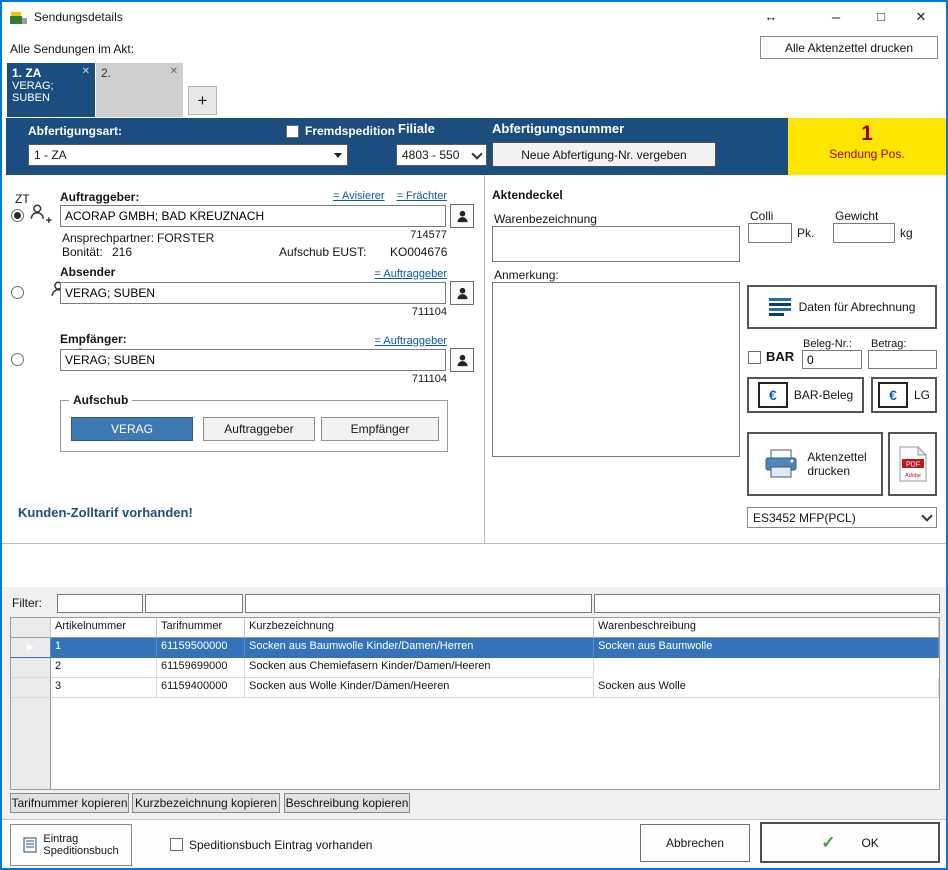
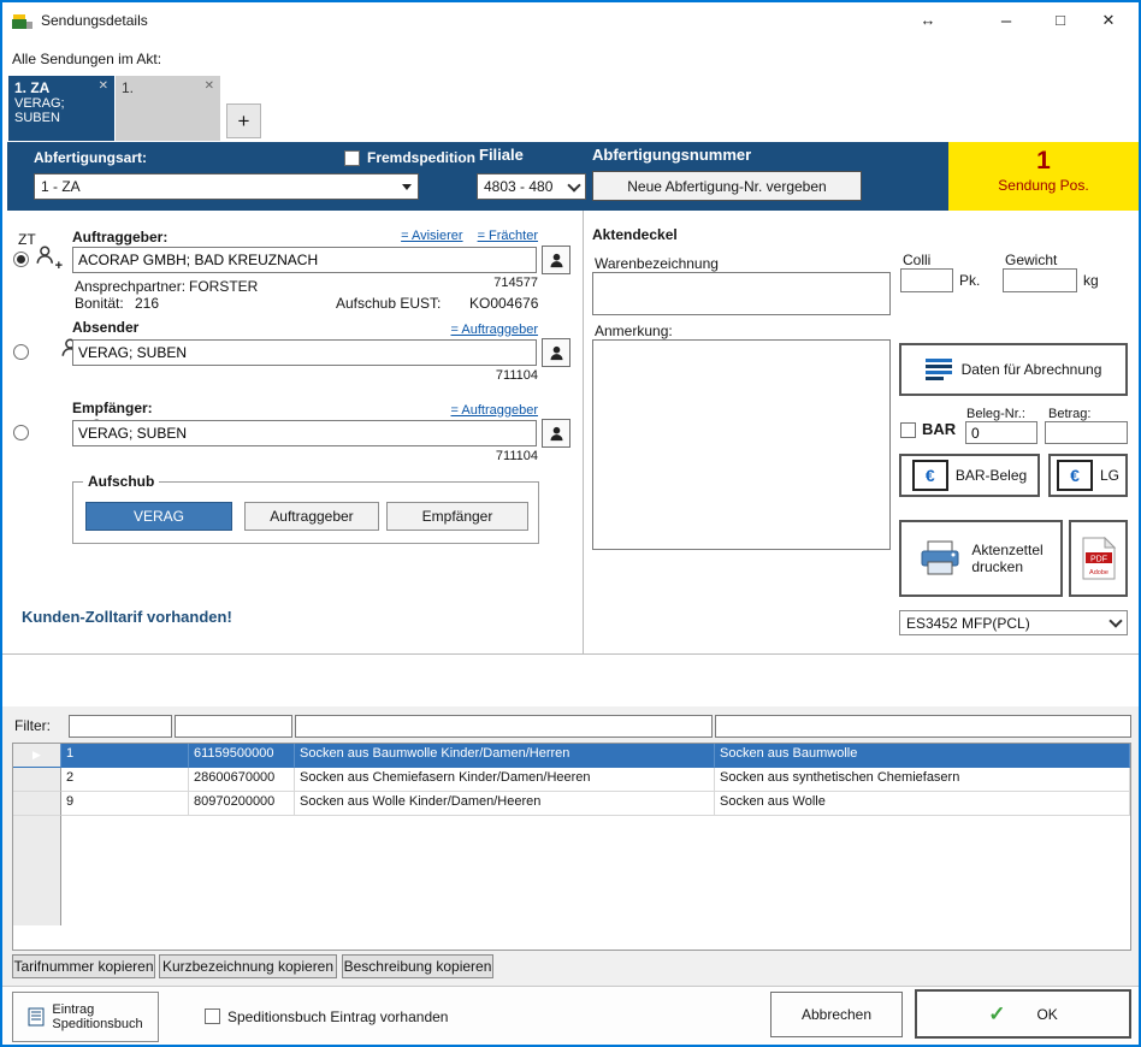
  Sendungsdetails
  ↔
  –
  □
  ✕
  Alle Sendungen im Akt:
- Alle Aktenzettel drucken
  1. ZA
  ✕
  VERAG;
  SUBEN
- 2.
+ 1.
  ✕
  +
  Abfertigungsart:
  Fremdspedition
  1 - ZA
  Filiale
- 4803 - 550
+ 4803 - 480
  Abfertigungsnummer
  Neue Abfertigung-Nr. vergeben
  1
  Sendung Pos.
  ZT
  +
  Auftraggeber:
  = Avisierer
  = Frächter
  ACORAP GMBH; BAD KREUZNACH
  714577
  Ansprechpartner:
  FORSTER
  Bonität:
  216
  Aufschub EUST:
  KO004676
  Absender
  = Auftraggeber
  VERAG; SUBEN
  711104
  Empfänger:
  = Auftraggeber
  VERAG; SUBEN
  711104
  Aufschub
  VERAG
  Auftraggeber
  Empfänger
  Kunden-Zolltarif vorhanden!
  Aktendeckel
  Warenbezeichnung
  Anmerkung:
  Colli
  Pk.
  Gewicht
  kg
  Daten für Abrechnung
  BAR
  Beleg-Nr.:
  0
  Betrag:
  €
  BAR-Beleg
  €
  LG
  Aktenzettel
  drucken
  ES3452 MFP(PCL)
  Filter:
- Artikelnummer
- Tarifnummer
- Kurzbezeichnung
- Warenbeschreibung
  1
  61159500000
  Socken aus Baumwolle Kinder/Damen/Herren
  Socken aus Baumwolle
  2
- 61159699000
+ 28600670000
  Socken aus Chemiefasern Kinder/Damen/Heeren
+ Socken aus synthetischen Chemiefasern
- 3
+ 9
- 61159400000
+ 80970200000
  Socken aus Wolle Kinder/Damen/Heeren
  Socken aus Wolle
  Tarifnummer kopieren
  Kurzbezeichnung kopieren
  Beschreibung kopieren
  Eintrag
  Speditionsbuch
  Speditionsbuch Eintrag vorhanden
  Abbrechen
  ✓
  OK
